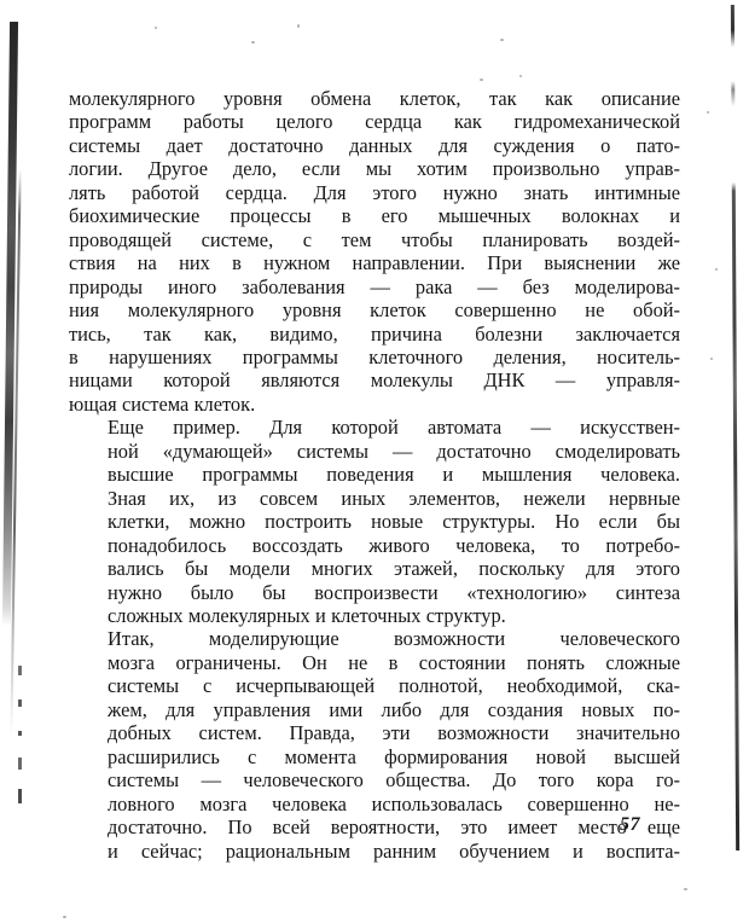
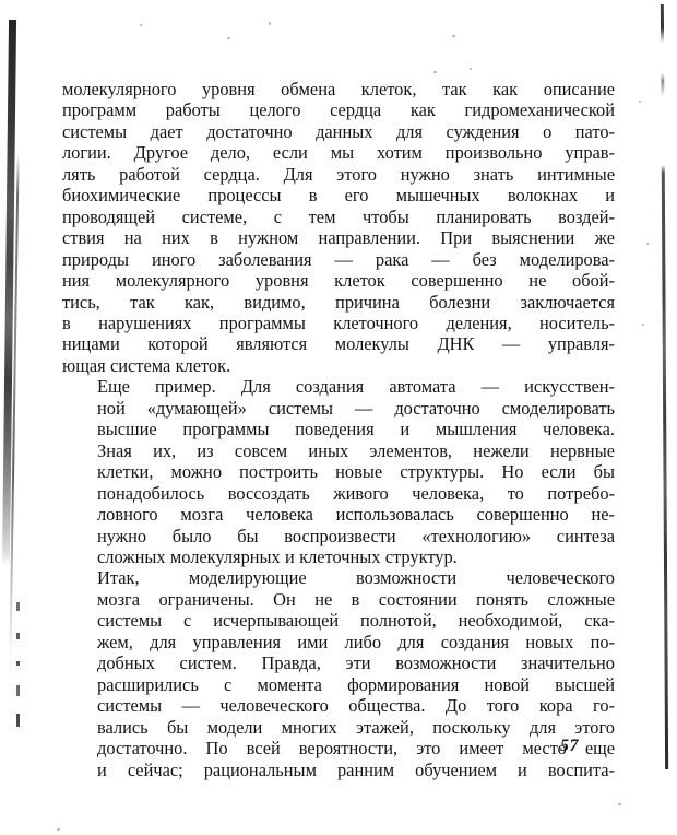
  молекулярного уровня обмена клеток, так как описание
  программ работы целого сердца как гидромеханической
  системы дает достаточно данных для суждения о пато-
  логии. Другое дело, если мы хотим произвольно управ-
  лять работой сердца. Для этого нужно знать интимные
  биохимические процессы в его мышечных волокнах и
  проводящей системе, с тем чтобы планировать воздей-
  ствия на них в нужном направлении. При выяснении же
  природы иного заболевания — рака — без моделирова-
  ния молекулярного уровня клеток совершенно не обой-
  тись, так как, видимо, причина болезни заключается
  в нарушениях программы клеточного деления, носитель-
  ницами которой являются молекулы ДНК — управля-
  ющая система клеток.
- Еще пример. Для которой автомата — искусствен-
+ Еще пример. Для создания автомата — искусствен-
  ной «думающей» системы — достаточно смоделировать
  высшие программы поведения и мышления человека.
  Зная их, из совсем иных элементов, нежели нервные
  клетки, можно построить новые структуры. Но если бы
  понадобилось воссоздать живого человека, то потребо-
- вались бы модели многих этажей, поскольку для этого
+ ловного мозга человека использовалась совершенно не-
  нужно было бы воспроизвести «технологию» синтеза
  сложных молекулярных и клеточных структур.
  Итак, моделирующие возможности человеческого
  мозга ограничены. Он не в состоянии понять сложные
  системы с исчерпывающей полнотой, необходимой, ска-
  жем, для управления ими либо для создания новых по-
  добных систем. Правда, эти возможности значительно
  расширились с момента формирования новой высшей
  системы — человеческого общества. До того кора го-
- ловного мозга человека использовалась совершенно не-
+ вались бы модели многих этажей, поскольку для этого
  достаточно. По всей вероятности, это имеет место еще
  и сейчас; рациональным ранним обучением и воспита-
  57
